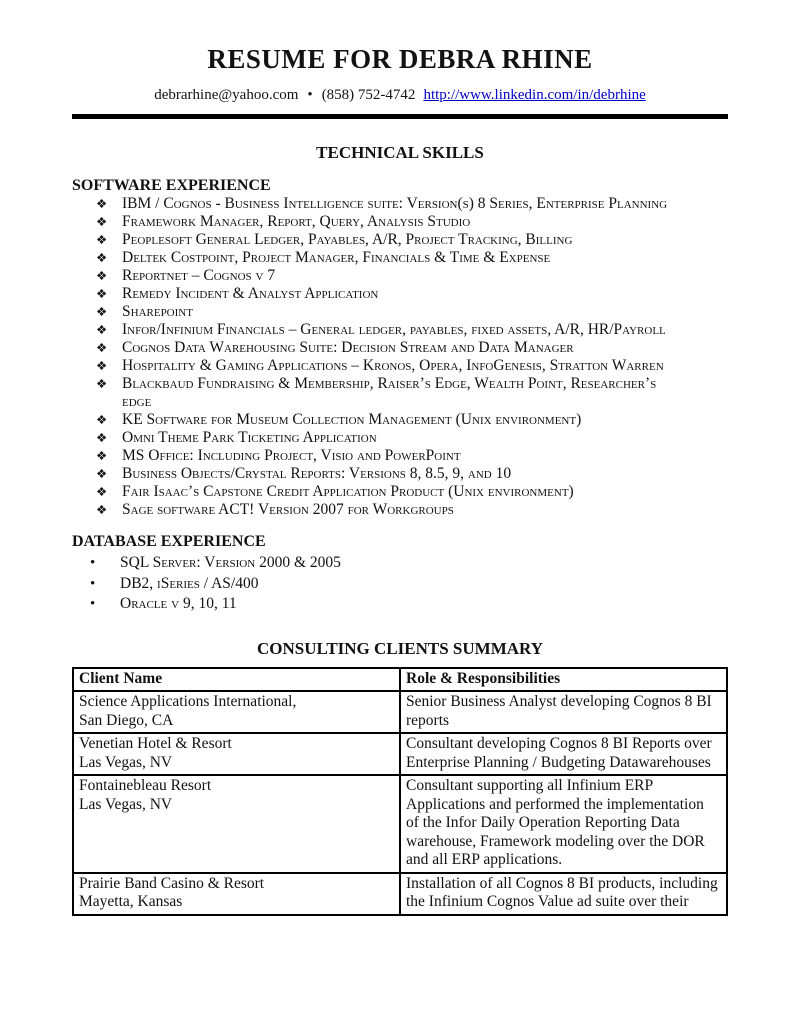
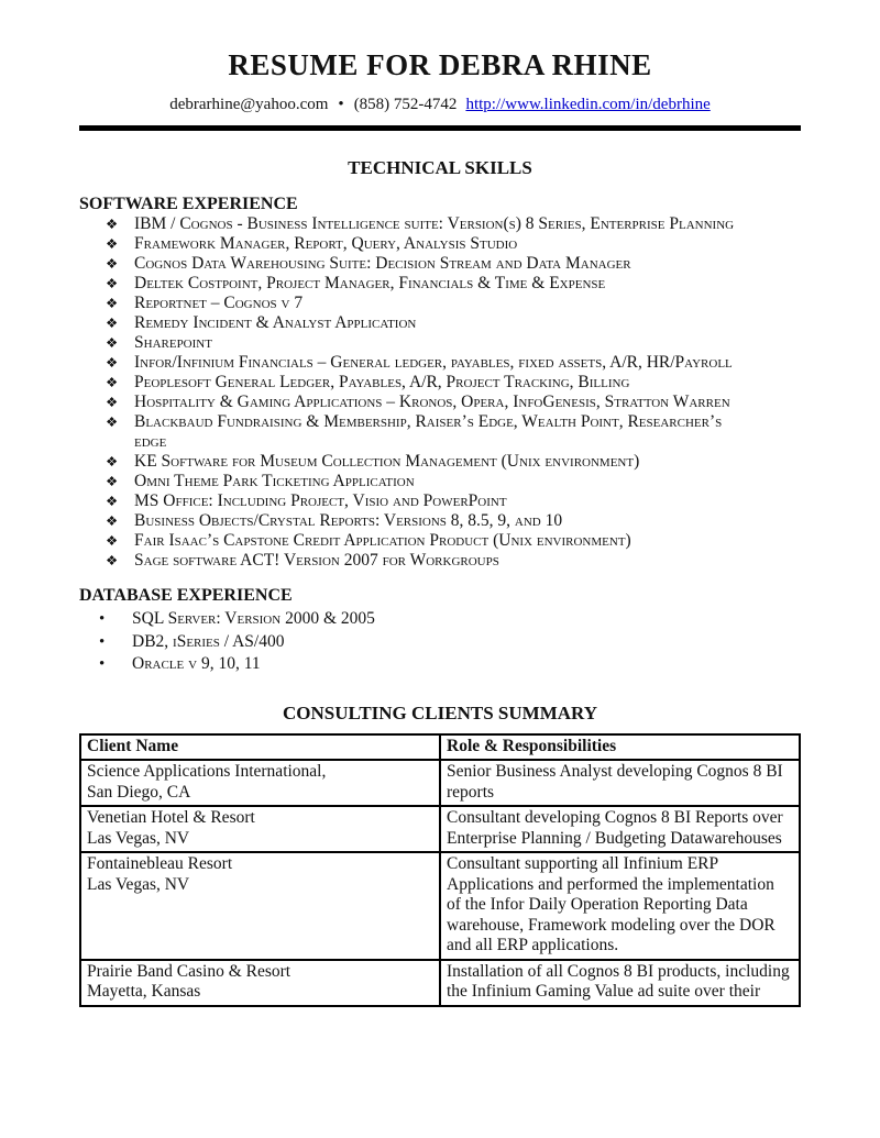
  RESUME FOR DEBRA RHINE
  debrarhine@yahoo.com • (858) 752-4742 http://www.linkedin.com/in/debrhine
  TECHNICAL SKILLS
  SOFTWARE EXPERIENCE
  ❖
  IBM / Cognos - Business Intelligence suite: Version(s) 8 Series, Enterprise Planning
  ❖
  Framework Manager, Report, Query, Analysis Studio
  ❖
- Peoplesoft General Ledger, Payables, A/R, Project Tracking, Billing
+ Cognos Data Warehousing Suite: Decision Stream and Data Manager
  ❖
  Deltek Costpoint, Project Manager, Financials & Time & Expense
  ❖
  Reportnet – Cognos v 7
  ❖
  Remedy Incident & Analyst Application
  ❖
  Sharepoint
  ❖
  Infor/Infinium Financials – General ledger, payables, fixed assets, A/R, HR/Payroll
  ❖
- Cognos Data Warehousing Suite: Decision Stream and Data Manager
+ Peoplesoft General Ledger, Payables, A/R, Project Tracking, Billing
  ❖
  Hospitality & Gaming Applications – Kronos, Opera, InfoGenesis, Stratton Warren
  ❖
  Blackbaud Fundraising & Membership, Raiser’s Edge, Wealth Point, Researcher’s
  edge
  ❖
  KE Software for Museum Collection Management (Unix environment)
  ❖
  Omni Theme Park Ticketing Application
  ❖
  MS Office: Including Project, Visio and PowerPoint
  ❖
  Business Objects/Crystal Reports: Versions 8, 8.5, 9, and 10
  ❖
  Fair Isaac’s Capstone Credit Application Product (Unix environment)
  ❖
  Sage software ACT! Version 2007 for Workgroups
  DATABASE EXPERIENCE
  •
  SQL Server: Version 2000 & 2005
  •
  DB2, iSeries / AS/400
  •
  Oracle v 9, 10, 11
  CONSULTING CLIENTS SUMMARY
  Client Name	Role & Responsibilities
  Science Applications International, San Diego, CA	Senior Business Analyst developing Cognos 8 BI reports
  Venetian Hotel & Resort Las Vegas, NV	Consultant developing Cognos 8 BI Reports over Enterprise Planning / Budgeting Datawarehouses
  Fontainebleau Resort Las Vegas, NV	Consultant supporting all Infinium ERP Applications and performed the implementation of the Infor Daily Operation Reporting Data warehouse, Framework modeling over the DOR and all ERP applications.
- Prairie Band Casino & Resort Mayetta, Kansas	Installation of all Cognos 8 BI products, including the Infinium Cognos Value ad suite over their
+ Prairie Band Casino & Resort Mayetta, Kansas	Installation of all Cognos 8 BI products, including the Infinium Gaming Value ad suite over their
